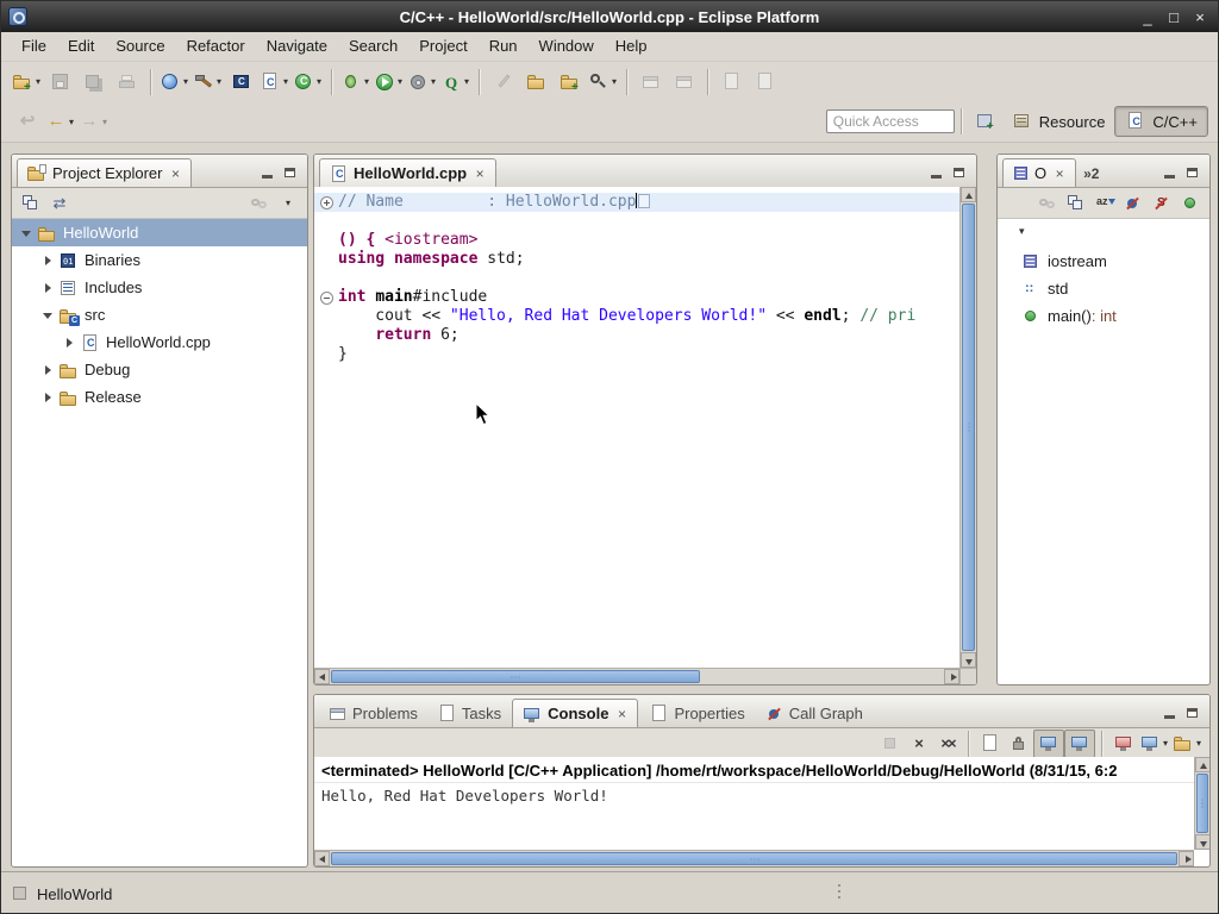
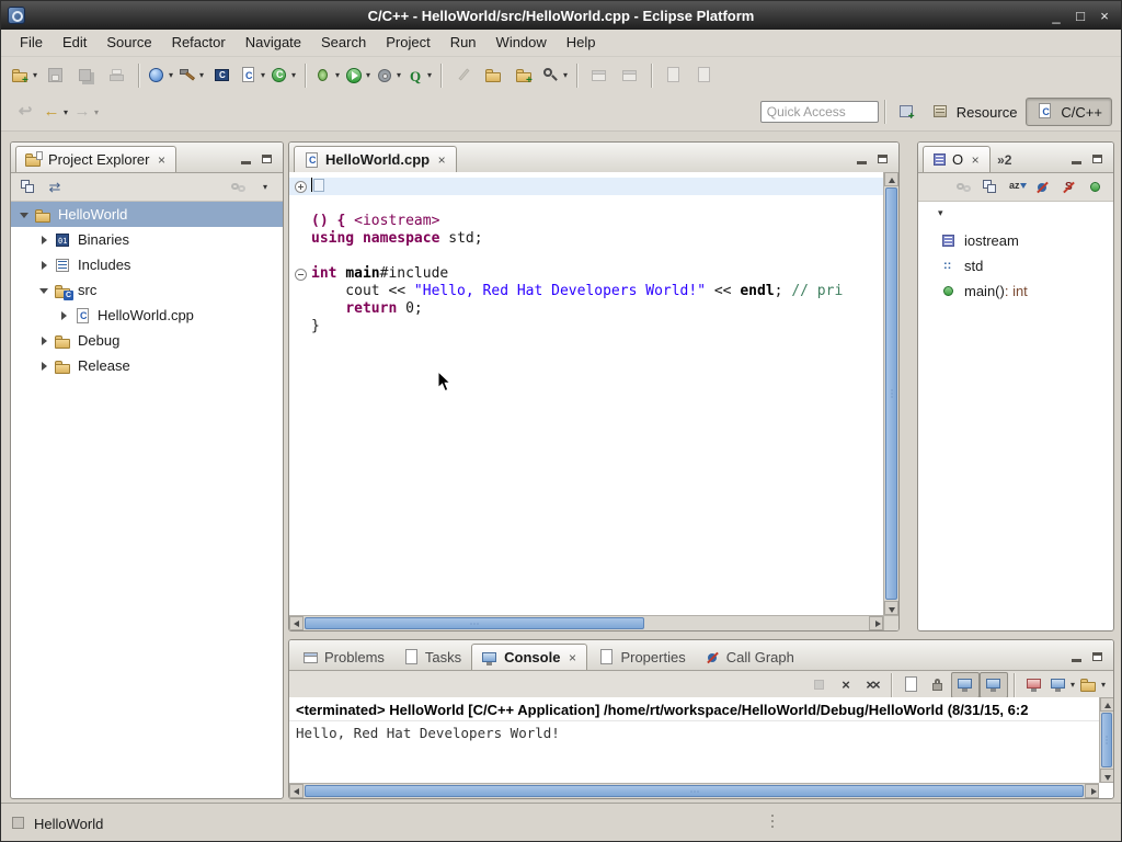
  C/C++ - HelloWorld/src/HelloWorld.cpp - Eclipse Platform
  _
  □
  ×
  File
  Edit
  Source
  Refactor
  Navigate
  Search
  Project
  Run
  Window
  Help
  ▾
  ▾
  ▾
  ▾
  ▾
  ▾
  ▾
  ▾
  ▾
  ▾
  ↩
  ←
  ▾
  →
  ▾
  Quick Access
  Resource
  C/C++
  Project Explorer
  ×
  ⇄
  ▾
  HelloWorld
  Binaries
  Includes
  src
  HelloWorld.cpp
  Debug
  Release
  HelloWorld.cpp
  ×
- // Name : HelloWorld.cpp
  () { <iostream>
  using namespace std;
  int main#include
  cout << "Hello, Red Hat Developers World!" << endl; // pri
- return 6;
+ return 0;
  }
  O
  ×
  »2
  ▾
  iostream
  std
  main()
  : int
  Problems
  Tasks
  Console
  ×
  Properties
  Call Graph
  ×
  ××
  ▾
  ▾
  <terminated> HelloWorld [C/C++ Application] /home/rt/workspace/HelloWorld/Debug/HelloWorld (8/31/15, 6:2
  Hello, Red Hat Developers World!
  HelloWorld
